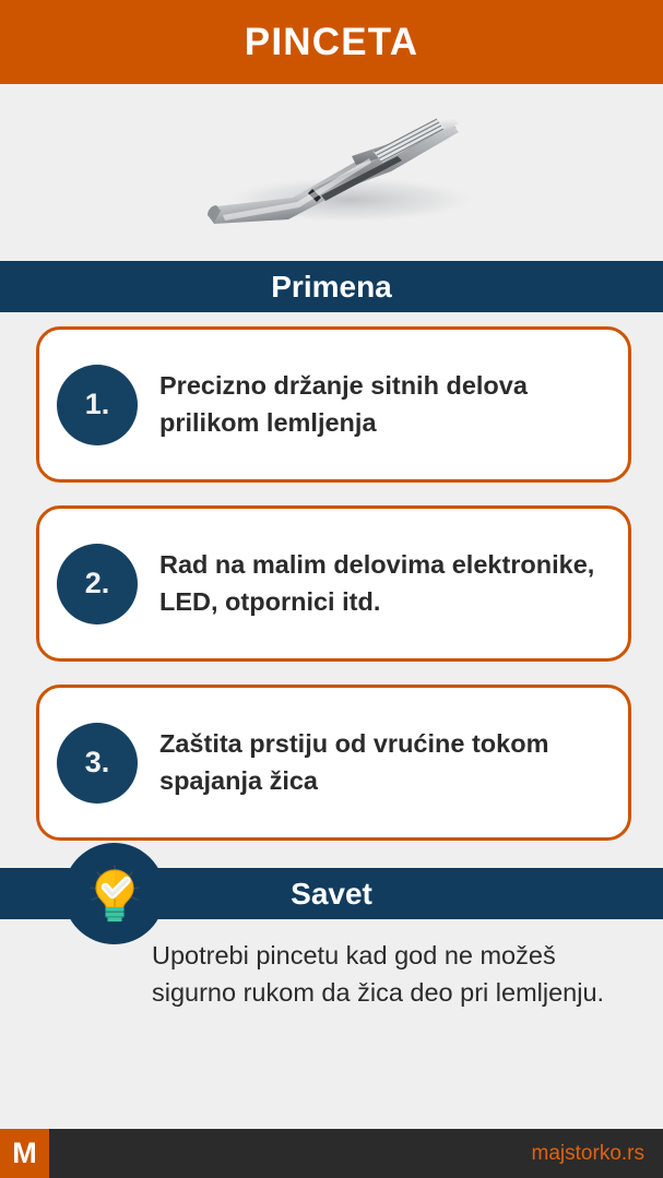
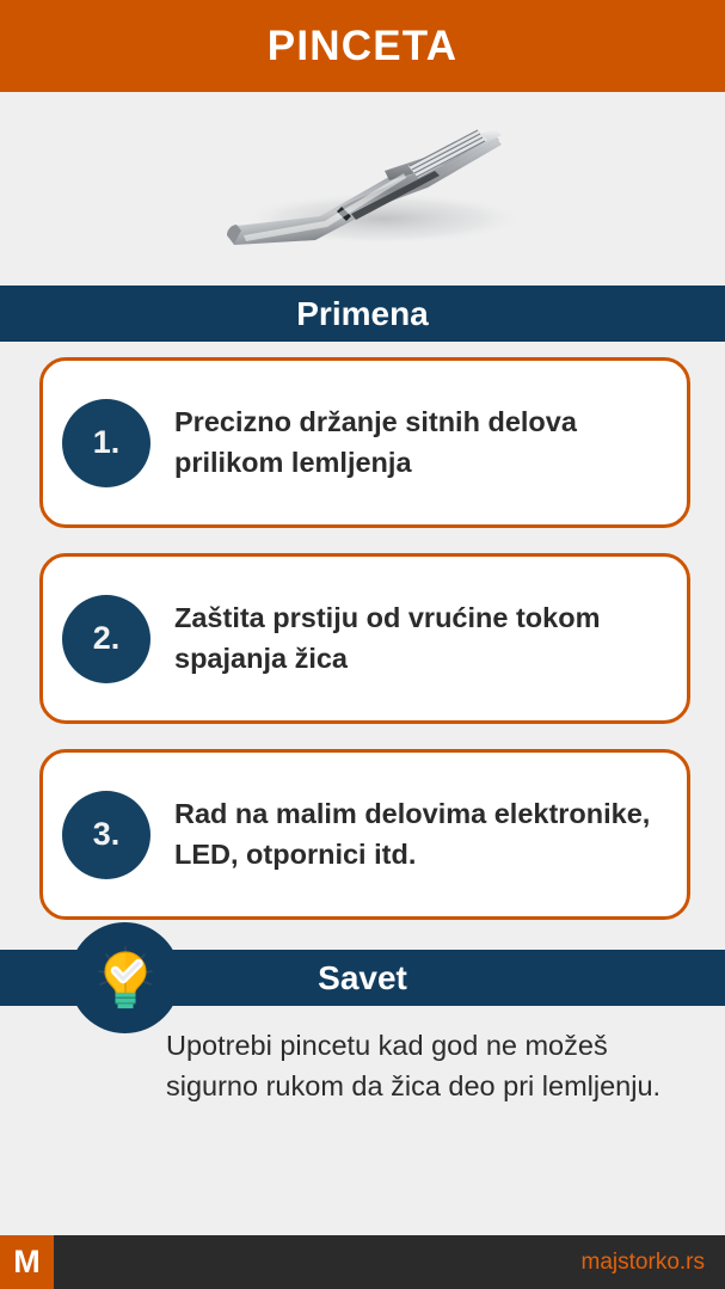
  PINCETA
  Primena
  1.
  Precizno držanje sitnih delova prilikom lemljenja
  2.
- Rad na malim delovima elektronike, LED, otpornici itd.
+ Zaštita prstiju od vrućine tokom spajanja žica
  3.
- Zaštita prstiju od vrućine tokom spajanja žica
+ Rad na malim delovima elektronike, LED, otpornici itd.
  Savet
  Upotrebi pincetu kad god ne možeš sigurno rukom da žica deo pri lemljenju.
  M
  majstorko.rs
